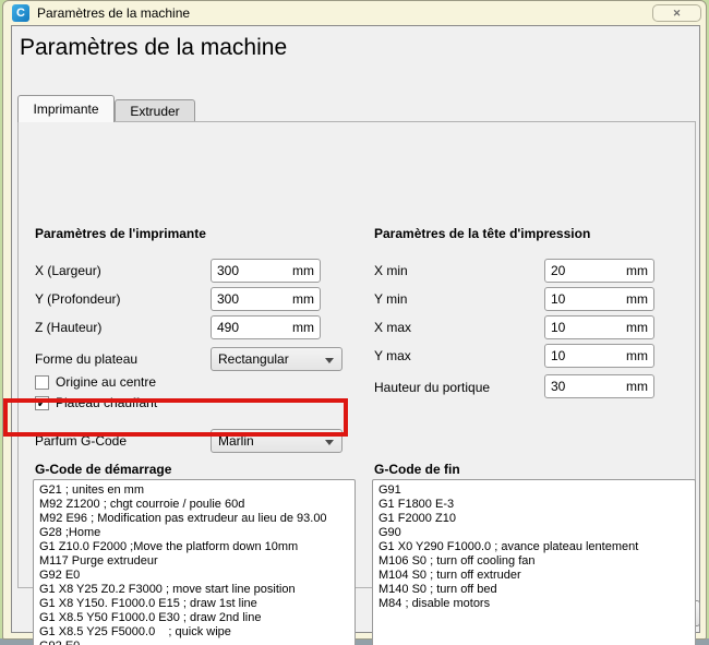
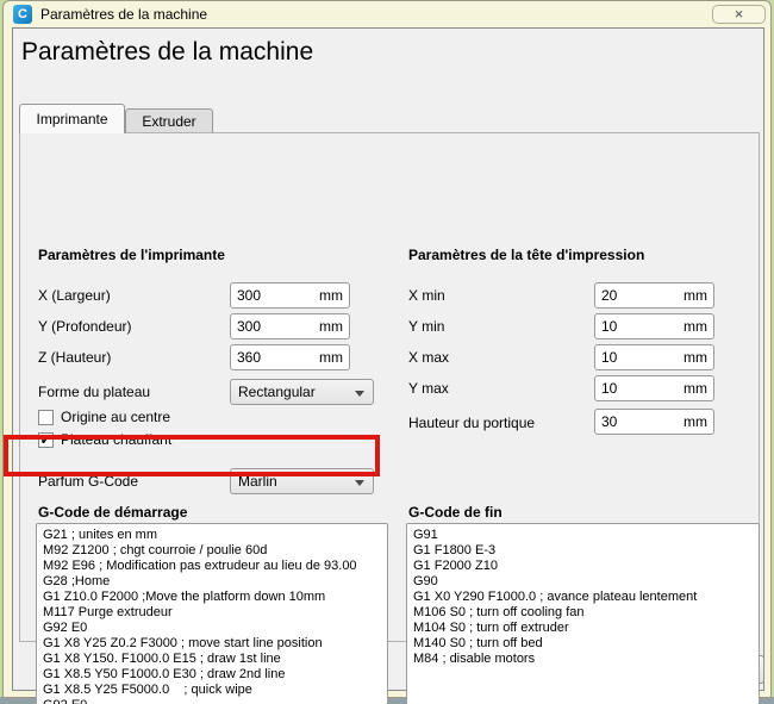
  C
  Paramètres de la machine
  ✕
  Paramètres de la machine
  Imprimante
  Extruder
  Paramètres de l'imprimante
  X (Largeur)
  300
  mm
  Y (Profondeur)
  300
  mm
  Z (Hauteur)
- 490
+ 360
  mm
  Forme du plateau
  Rectangular
  Origine au centre
  ✓
  Plateau chauffant
  Parfum G-Code
  Marlin
  Paramètres de la tête d'impression
  X min
  20
  mm
  Y min
  10
  mm
  X max
  10
  mm
  Y max
  10
  mm
  Hauteur du portique
  30
  mm
  G-Code de démarrage
  G21 ; unites en mm
  M92 Z1200 ; chgt courroie / poulie 60d
  M92 E96 ; Modification pas extrudeur au lieu de 93.00
  G28 ;Home
  G1 Z10.0 F2000 ;Move the platform down 10mm
  M117 Purge extrudeur
  G92 E0
  G1 X8 Y25 Z0.2 F3000 ; move start line position
  G1 X8 Y150. F1000.0 E15 ; draw 1st line
  G1 X8.5 Y50 F1000.0 E30 ; draw 2nd line
  G1 X8.5 Y25 F5000.0 ; quick wipe
  G-Code de fin
  G91
  G1 F1800 E-3
  G1 F2000 Z10
  G90
  G1 X0 Y290 F1000.0 ; avance plateau lentement
  M106 S0 ; turn off cooling fan
  M104 S0 ; turn off extruder
  M140 S0 ; turn off bed
  M84 ; disable motors
